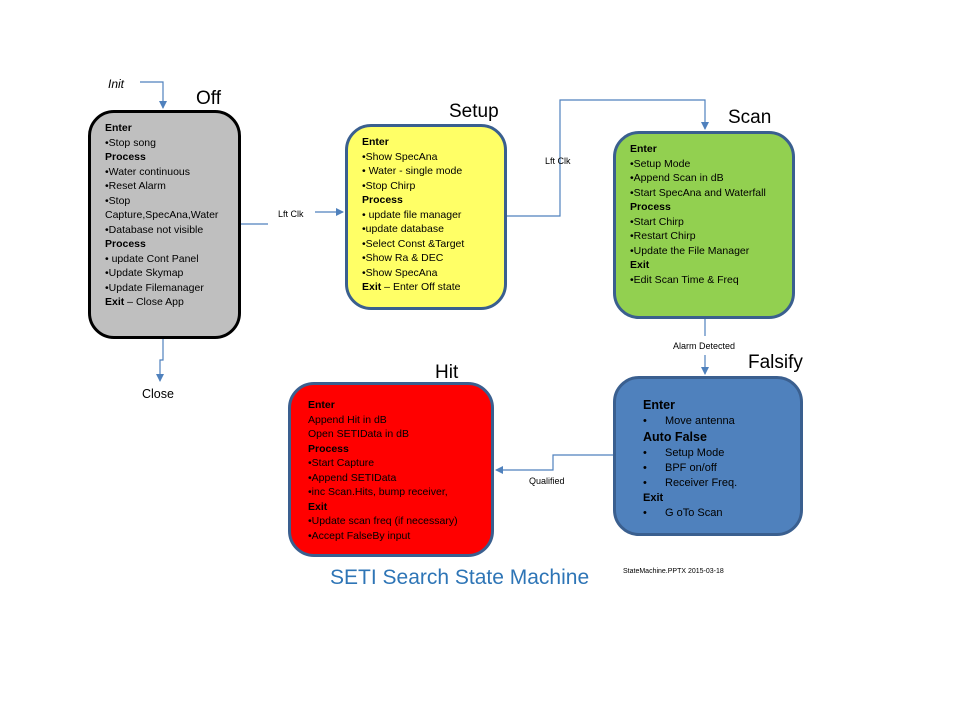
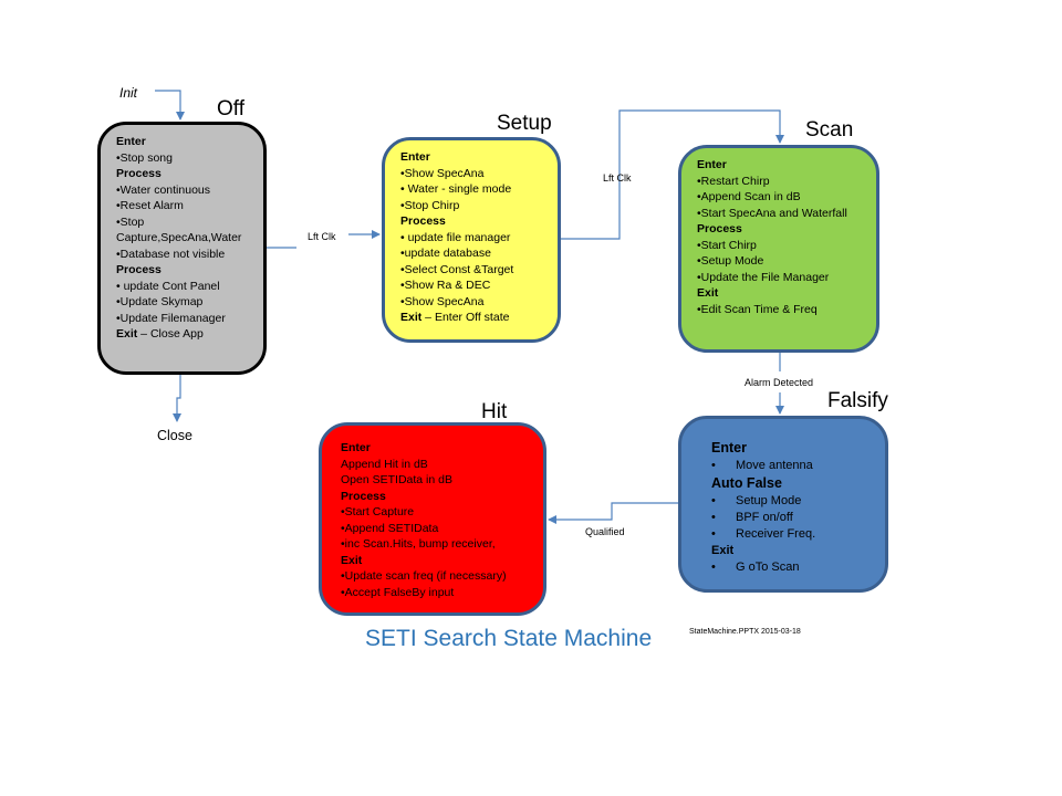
  Init
  Close
  Lft Clk
  Lft Clk
  Alarm Detected
  Qualified
  Off
  Setup
  Scan
  Falsify
  Hit
  Enter
  •Stop song
  Process
  •Water continuous
  •Reset Alarm
  •Stop
  Capture,SpecAna,Water
  •Database not visible
  Process
  • update Cont Panel
  •Update Skymap
  •Update Filemanager
  Exit – Close App
  Enter
  •Show SpecAna
  • Water - single mode
  •Stop Chirp
  Process
  • update file manager
  •update database
  •Select Const &Target
  •Show Ra & DEC
  •Show SpecAna
  Exit – Enter Off state
  Enter
- •Setup Mode
+ •Restart Chirp
  •Append Scan in dB
  •Start SpecAna and Waterfall
  Process
  •Start Chirp
- •Restart Chirp
+ •Setup Mode
  •Update the File Manager
  Exit
  •Edit Scan Time & Freq
  Enter
  • Move antenna
  Auto False
  • Setup Mode
  • BPF on/off
  • Receiver Freq.
  Exit
  • G oTo Scan
  Enter
  Append Hit in dB
  Open SETIData in dB
  Process
  •Start Capture
  •Append SETIData
  •inc Scan.Hits, bump receiver,
  Exit
  •Update scan freq (if necessary)
  •Accept FalseBy input
  SETI Search State Machine
